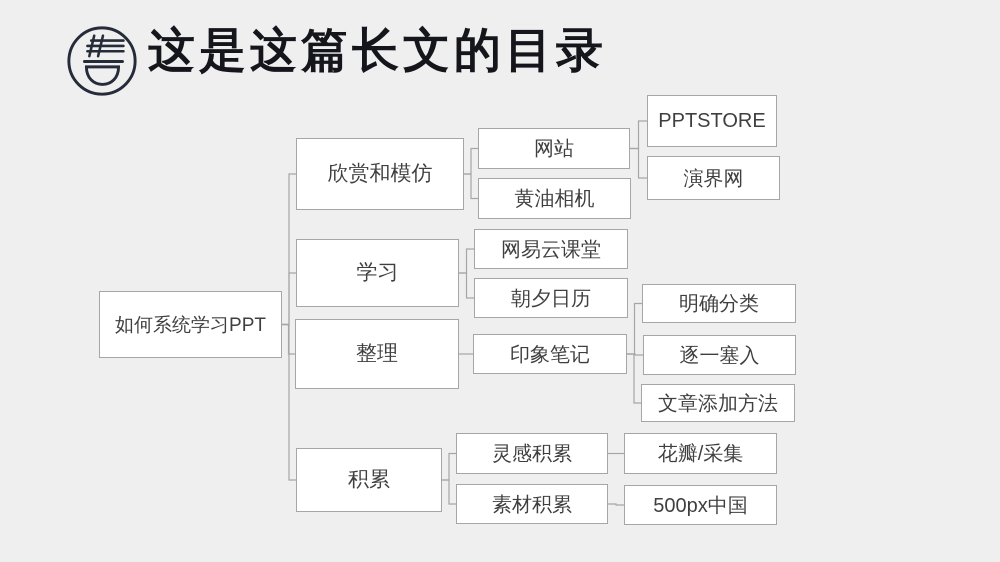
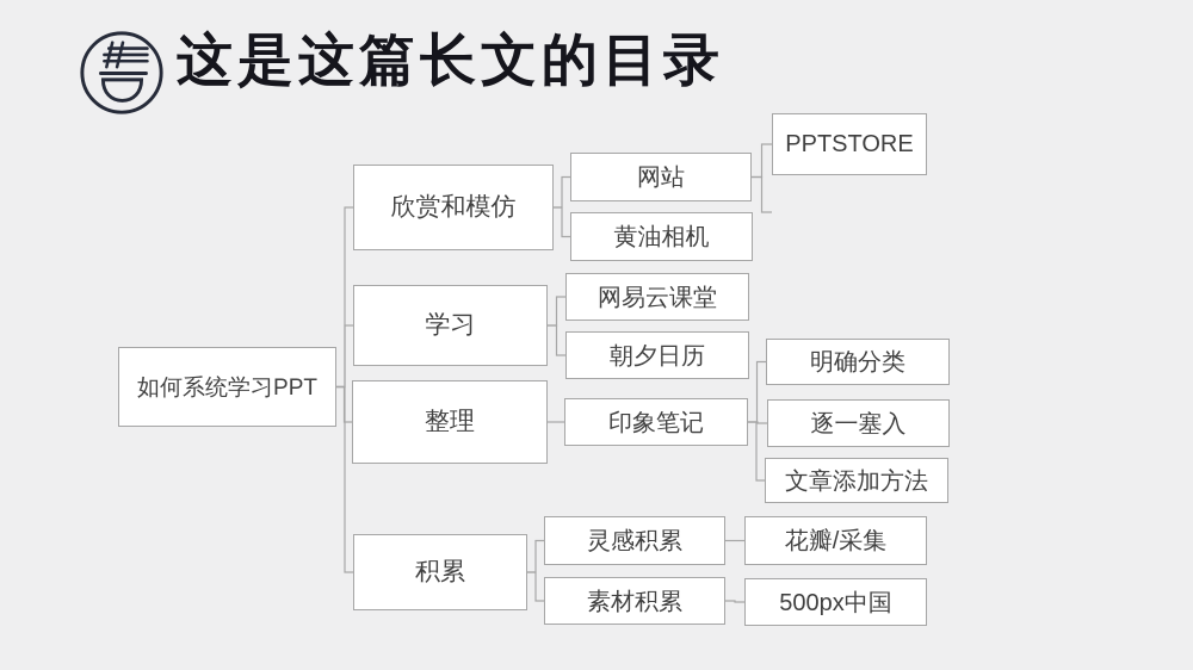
  这是这篇长文的目录
  如何系统学习PPT
  欣赏和模仿
  网站
  PPTSTORE
- 演界网
  黄油相机
  学习
  网易云课堂
  朝夕日历
  整理
  印象笔记
  明确分类
  逐一塞入
  文章添加方法
  积累
  灵感积累
  花瓣/采集
  素材积累
  500px中国
